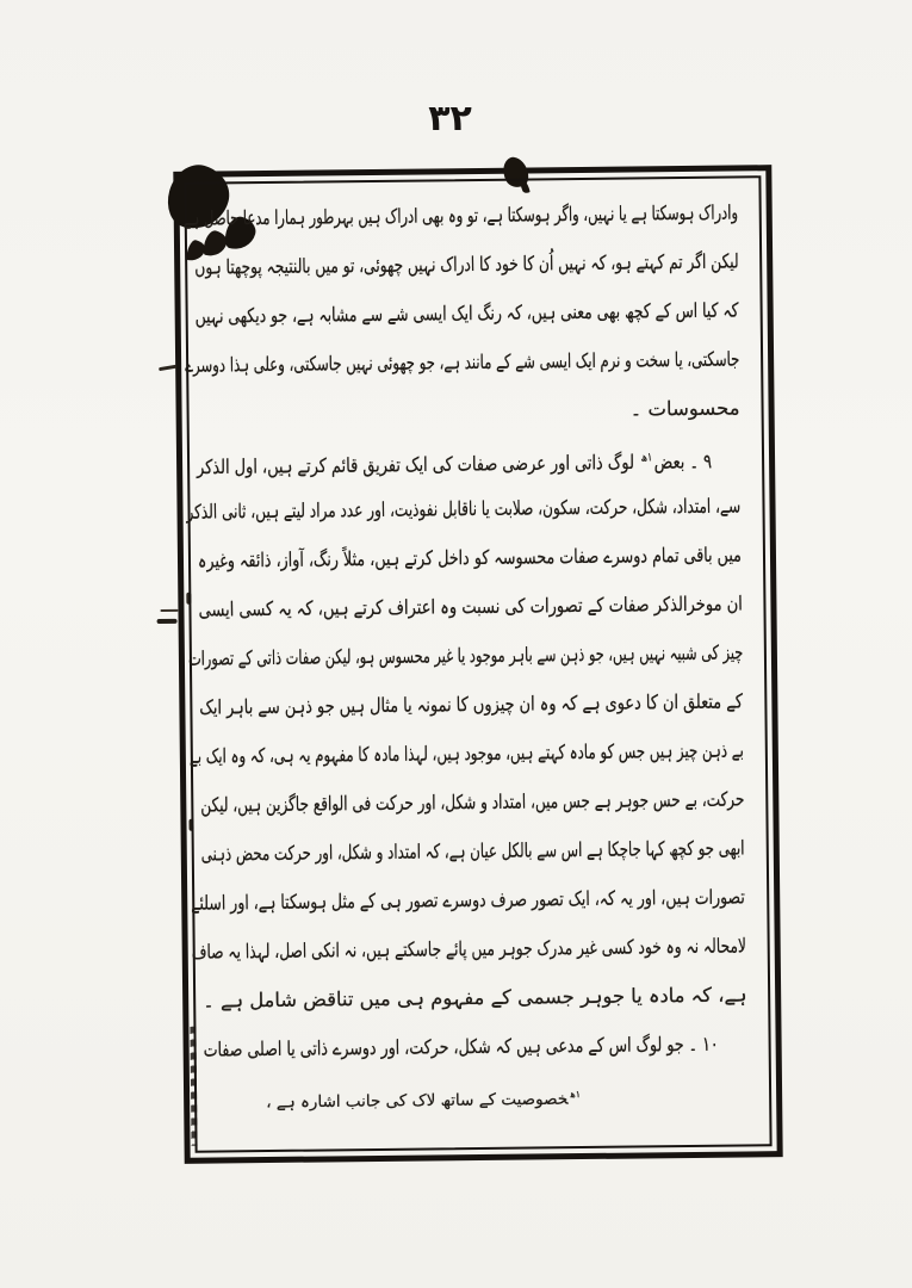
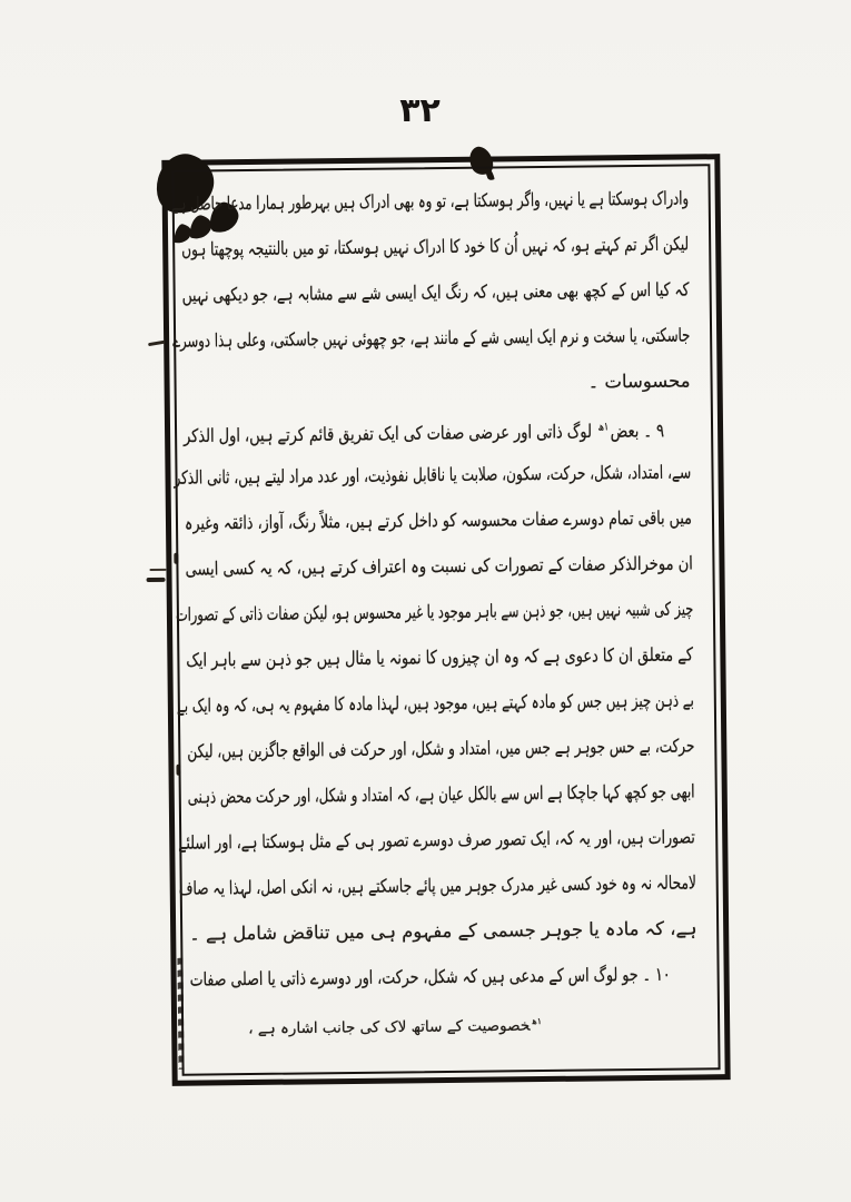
  ۳۲
  وادراک ہوسکتا ہے یا نہیں، واگر ہوسکتا ہے، تو وہ بھی ادراک ہیں بہرطور ہمارا مدعا حاصل ہے
- لیکن اگر تم کہتے ہو، کہ نہیں اُن کا خود کا ادراک نہیں چھوئی، تو میں بالنتیجہ پوچھتا ہوں
+ لیکن اگر تم کہتے ہو، کہ نہیں اُن کا خود کا ادراک نہیں ہوسکتا، تو میں بالنتیجہ پوچھتا ہوں
  کہ کیا اس کے کچھ بھی معنی ہیں، کہ رنگ ایک ایسی شے سے مشابہ ہے، جو دیکھی نہیں
  جاسکتی، یا سخت و نرم ایک ایسی شے کے مانند ہے، جو چھوئی نہیں جاسکتی، وعلی ہذا دوسرے
  محسوسات ۔
  ۹ ۔ بعض۱ھ لوگ ذاتی اور عرضی صفات کی ایک تفریق قائم کرتے ہیں، اول الذکر
  سے، امتداد، شکل، حرکت، سکون، صلابت یا ناقابل نفوذیت، اور عدد مراد لیتے ہیں، ثانی الذکر
  میں باقی تمام دوسرے صفات محسوسہ کو داخل کرتے ہیں، مثلاً رنگ، آواز، ذائقہ وغیرہ
  ان موخرالذکر صفات کے تصورات کی نسبت وہ اعتراف کرتے ہیں، کہ یہ کسی ایسی
  چیز کی شبیہ نہیں ہیں، جو ذہن سے باہر موجود یا غیر محسوس ہو، لیکن صفات ذاتی کے تصورات
  کے متعلق ان کا دعوی ہے کہ وہ ان چیزوں کا نمونہ یا مثال ہیں جو ذہن سے باہر ایک
  بے ذہن چیز ہیں جس کو مادہ کہتے ہیں، موجود ہیں، لہذا مادہ کا مفہوم یہ ہی، کہ وہ ایک بے
  حرکت، بے حس جوہر ہے جس میں، امتداد و شکل، اور حرکت فی الواقع جاگزین ہیں، لیکن
  ابھی جو کچھ کہا جاچکا ہے اس سے بالکل عیان ہے، کہ امتداد و شکل، اور حرکت محض ذہنی
  تصورات ہیں، اور یہ کہ، ایک تصور صرف دوسرے تصور ہی کے مثل ہوسکتا ہے، اور اسلئے
  لامحالہ نہ وہ خود کسی غیر مدرک جوہر میں پائے جاسکتے ہیں، نہ انکی اصل، لہذا یہ صاف
  ہے، کہ مادہ یا جوہر جسمی کے مفہوم ہی میں تناقض شامل ہے ۔
  ۱۰ ۔ جو لوگ اس کے مدعی ہیں کہ شکل، حرکت، اور دوسرے ذاتی یا اصلی صفات
  ۱ھخصوصیت کے ساتھ لاک کی جانب اشارہ ہے ،
